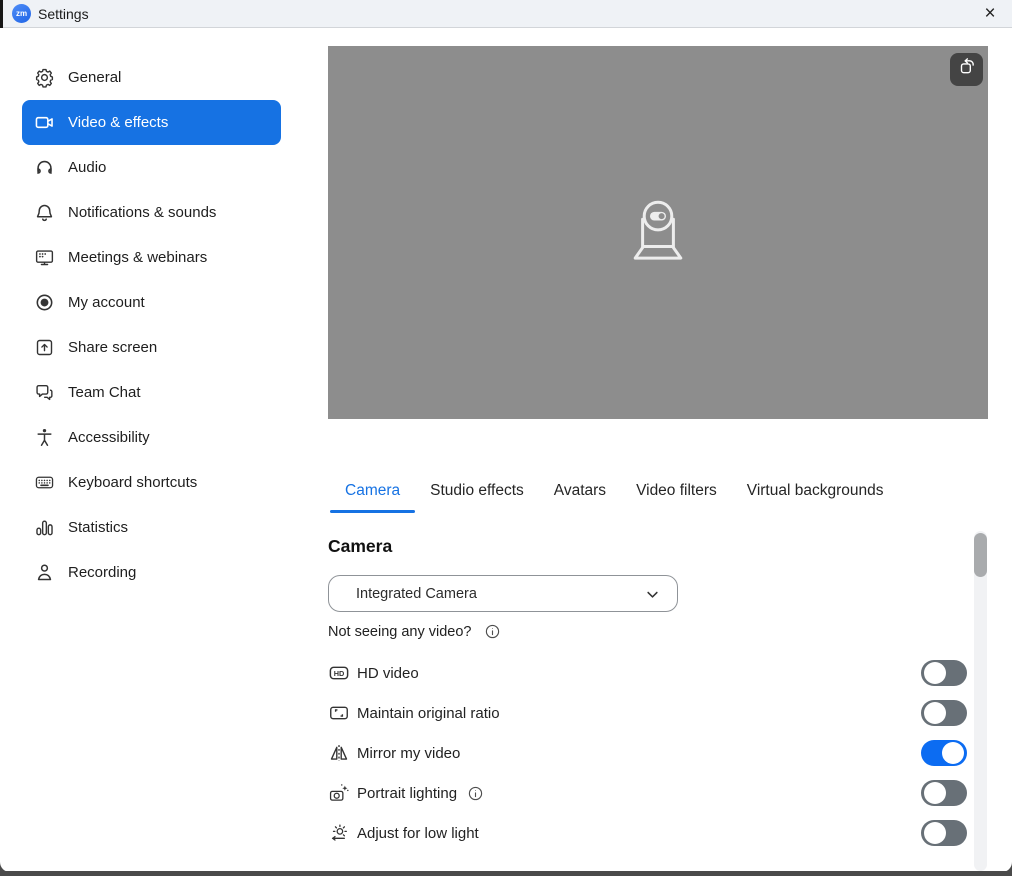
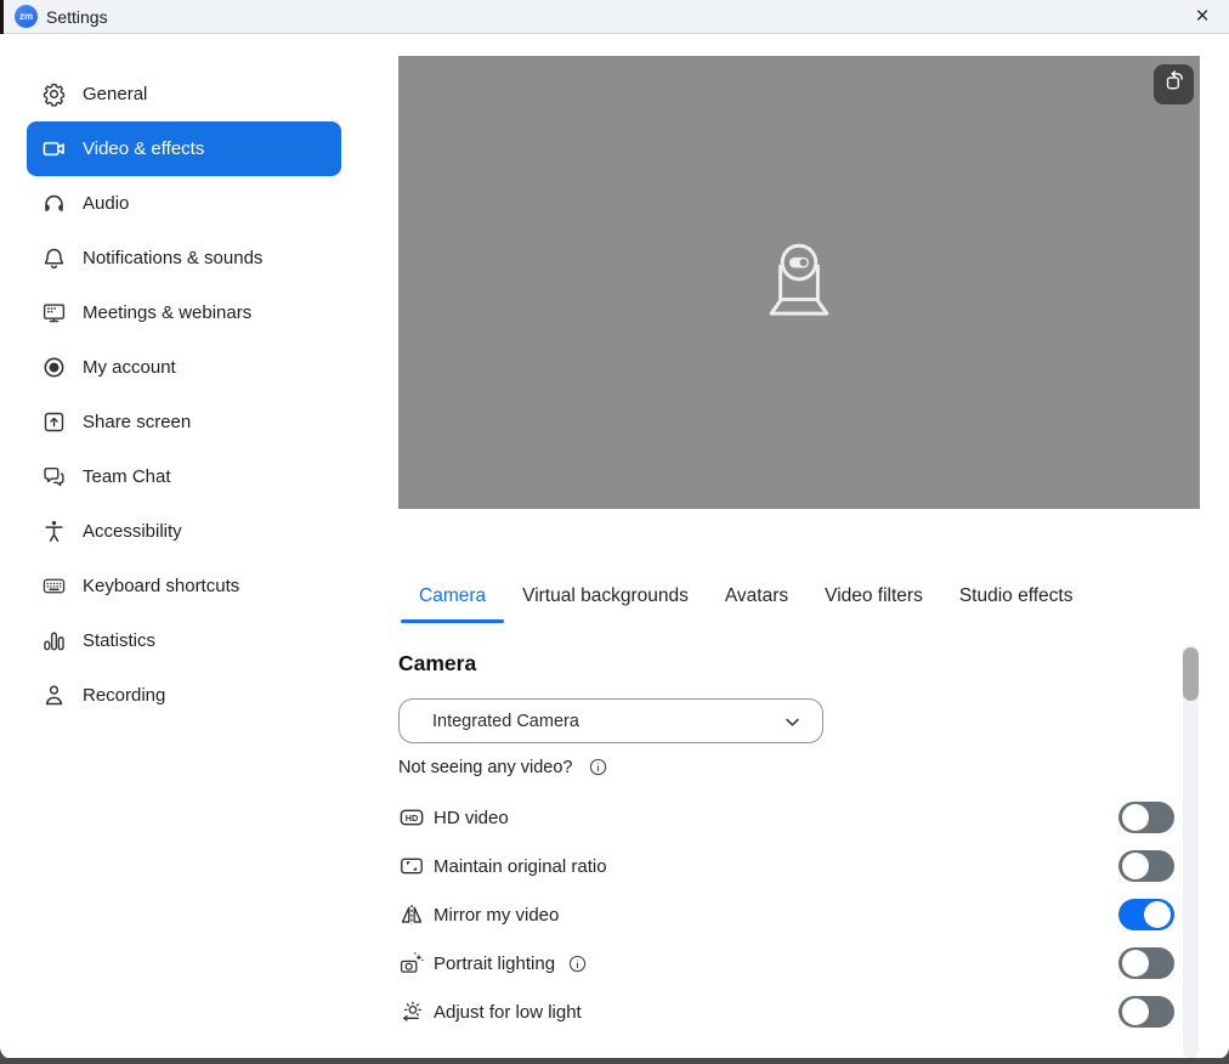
  zm
  Settings
  ×
  General
  Video & effects
  Audio
  Notifications & sounds
  Meetings & webinars
  My account
  Share screen
  Team Chat
  Accessibility
  Keyboard shortcuts
  Statistics
  Recording
  Camera
- Studio effects
+ Virtual backgrounds
  Avatars
  Video filters
- Virtual backgrounds
+ Studio effects
  Camera
  Integrated Camera
  Not seeing any video?
  HD
  HD video
  Maintain original ratio
  Mirror my video
  Portrait lighting
  Adjust for low light
